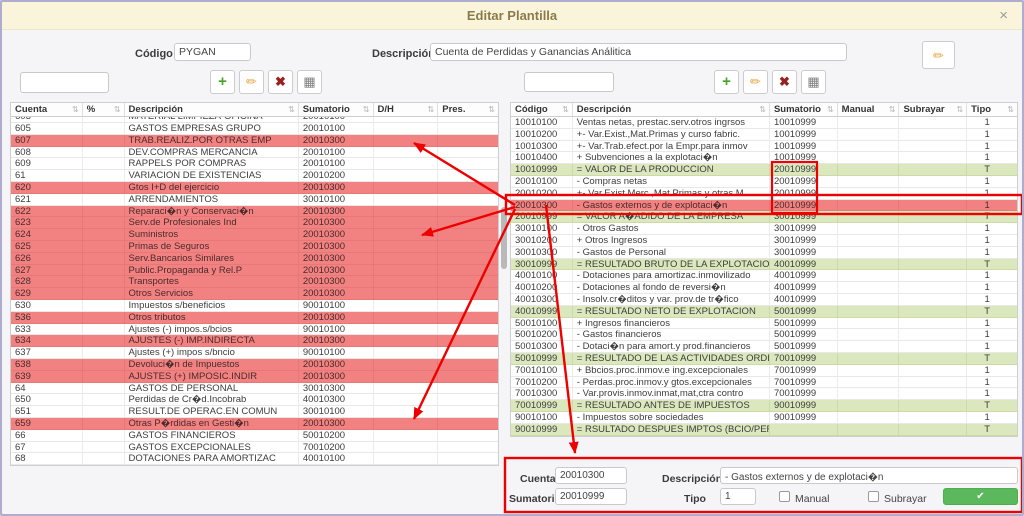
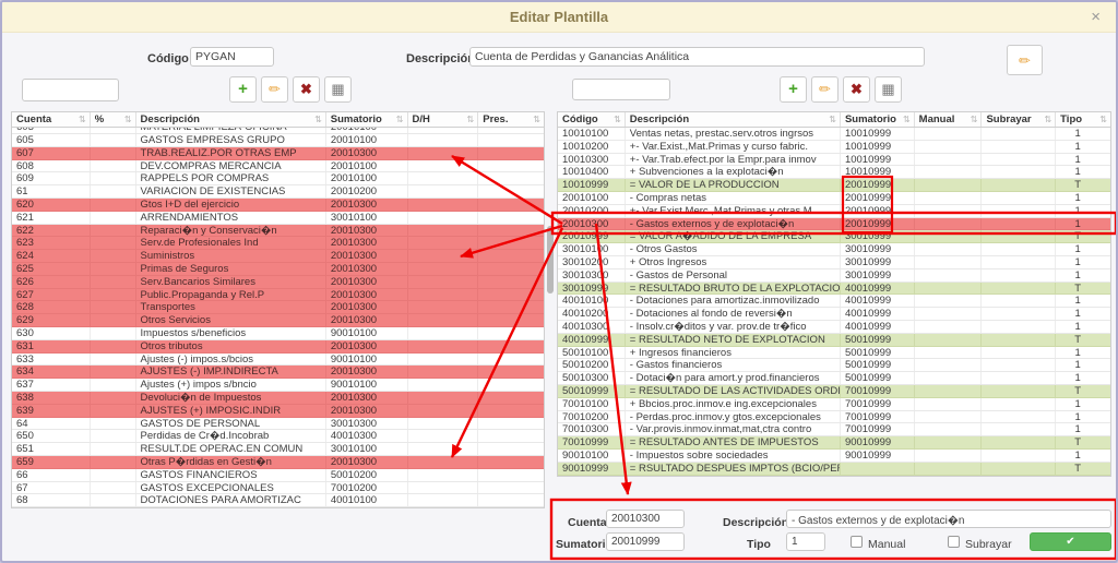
  Editar Plantilla
  ×
  Código
  PYGAN
  Descripció
  Cuenta de Perdidas y Ganancias Análitica
  ✏
  +
  ✏
  ✖
  ▦
  +
  ✏
  ✖
  ▦
  Cuenta
  ⇅
  %
  ⇅
  Descripción
  ⇅
  Sumatorio
  ⇅
  D/H
  ⇅
  Pres.
  ⇅
  603
  MATERIAL LIMPIEZA-OFICINA
  20010100
  605
  GASTOS EMPRESAS GRUPO
  20010100
  607
  TRAB.REALIZ.POR OTRAS EMP
  20010300
  608
  DEV.COMPRAS MERCANCIA
  20010100
  609
  RAPPELS POR COMPRAS
  20010100
  61
  VARIACION DE EXISTENCIAS
  20010200
  620
  Gtos I+D del ejercicio
  20010300
  621
  ARRENDAMIENTOS
  30010100
  622
  Reparaci�n y Conservaci�n
  20010300
  623
  Serv.de Profesionales Ind
  20010300
  624
  Suministros
  20010300
  625
  Primas de Seguros
  20010300
  626
  Serv.Bancarios Similares
  20010300
  627
  Public.Propaganda y Rel.P
  20010300
  628
  Transportes
  20010300
  629
  Otros Servicios
  20010300
  630
  Impuestos s/beneficios
  90010100
- 536
+ 631
  Otros tributos
  20010300
  633
  Ajustes (-) impos.s/bcios
  90010100
  634
  AJUSTES (-) IMP.INDIRECTA
  20010300
  637
  Ajustes (+) impos s/bncio
  90010100
  638
  Devoluci�n de Impuestos
  20010300
  639
  AJUSTES (+) IMPOSIC.INDIR
  20010300
  64
  GASTOS DE PERSONAL
  30010300
  650
  Perdidas de Cr�d.Incobrab
  40010300
  651
  RESULT.DE OPERAC.EN COMUN
  30010100
  659
  Otras P�rdidas en Gesti�n
  20010300
  66
  GASTOS FINANCIEROS
  50010200
  67
  GASTOS EXCEPCIONALES
  70010200
  68
  DOTACIONES PARA AMORTIZAC
  40010100
  Código
  ⇅
  Descripción
  ⇅
  Sumatorio
  ⇅
  Manual
  ⇅
  Subrayar
  ⇅
  Tipo
  ⇅
  10010100
  Ventas netas, prestac.serv.otros ingrsos
  10010999
  1
  10010200
  +- Var.Exist.,Mat.Primas y curso fabric.
  10010999
  1
  10010300
  +- Var.Trab.efect.por la Empr.para inmov
  10010999
  1
  10010400
  + Subvenciones a la explotaci�n
  10010999
  1
  10010999
  = VALOR DE LA PRODUCCION
  20010999
  T
  20010100
  - Compras netas
  20010999
  1
  20010200
  +- Var.Exist.Merc.,Mat.Primas y otras M.
  20010999
  1
  20010300
  - Gastos externos y de explotaci�n
  20010999
  1
  20010999
  = VALOR A�ADIDO DE LA EMPRESA
  30010999
  T
  3001010
  - Otros Gastos
  30010999
  1
  3001020
  + Otros Ingresos
  30010999
  1
  30010300
  - Gastos de Personal
  30010999
  1
  30010999
  = RESULTADO BRUTO DE LA EXPLOTACIO
  40010999
  T
  4001010
  - Dotaciones para amortizac.inmovilizado
  40010999
  1
  4001020
  - Dotaciones al fondo de reversi�n
  40010999
  1
  40010300
  - Insolv.cr�ditos y var. prov.de tr�fico
  40010999
  1
  40010999
  = RESULTADO NETO DE EXPLOTACION
  50010999
  T
  50010100
  + Ingresos financieros
  50010999
  1
  50010200
  - Gastos financieros
  50010999
  1
  50010300
  - Dotaci�n para amort.y prod.financieros
  50010999
  1
  50010999
  = RESULTADO DE LAS ACTIVIDADES ORDI
  70010999
  T
  70010100
  + Bbcios.proc.inmov.e ing.excepcionales
  70010999
  1
  70010200
  - Perdas.proc.inmov.y gtos.excepcionales
  70010999
  1
  70010300
  - Var.provis.inmov.inmat,mat,ctra contro
  70010999
  1
  70010999
  = RESULTADO ANTES DE IMPUESTOS
  90010999
  T
  90010100
  - Impuestos sobre sociedades
  90010999
  1
  90010999
  = RSULTADO DESPUES IMPTOS (BCIO/PE
  T
  Cuenta
  20010300
  Descripción
  - Gastos externos y de explotaci�n
  Sumatori
  20010999
  Tipo
  1
  Manual
  Subrayar
  ✔
